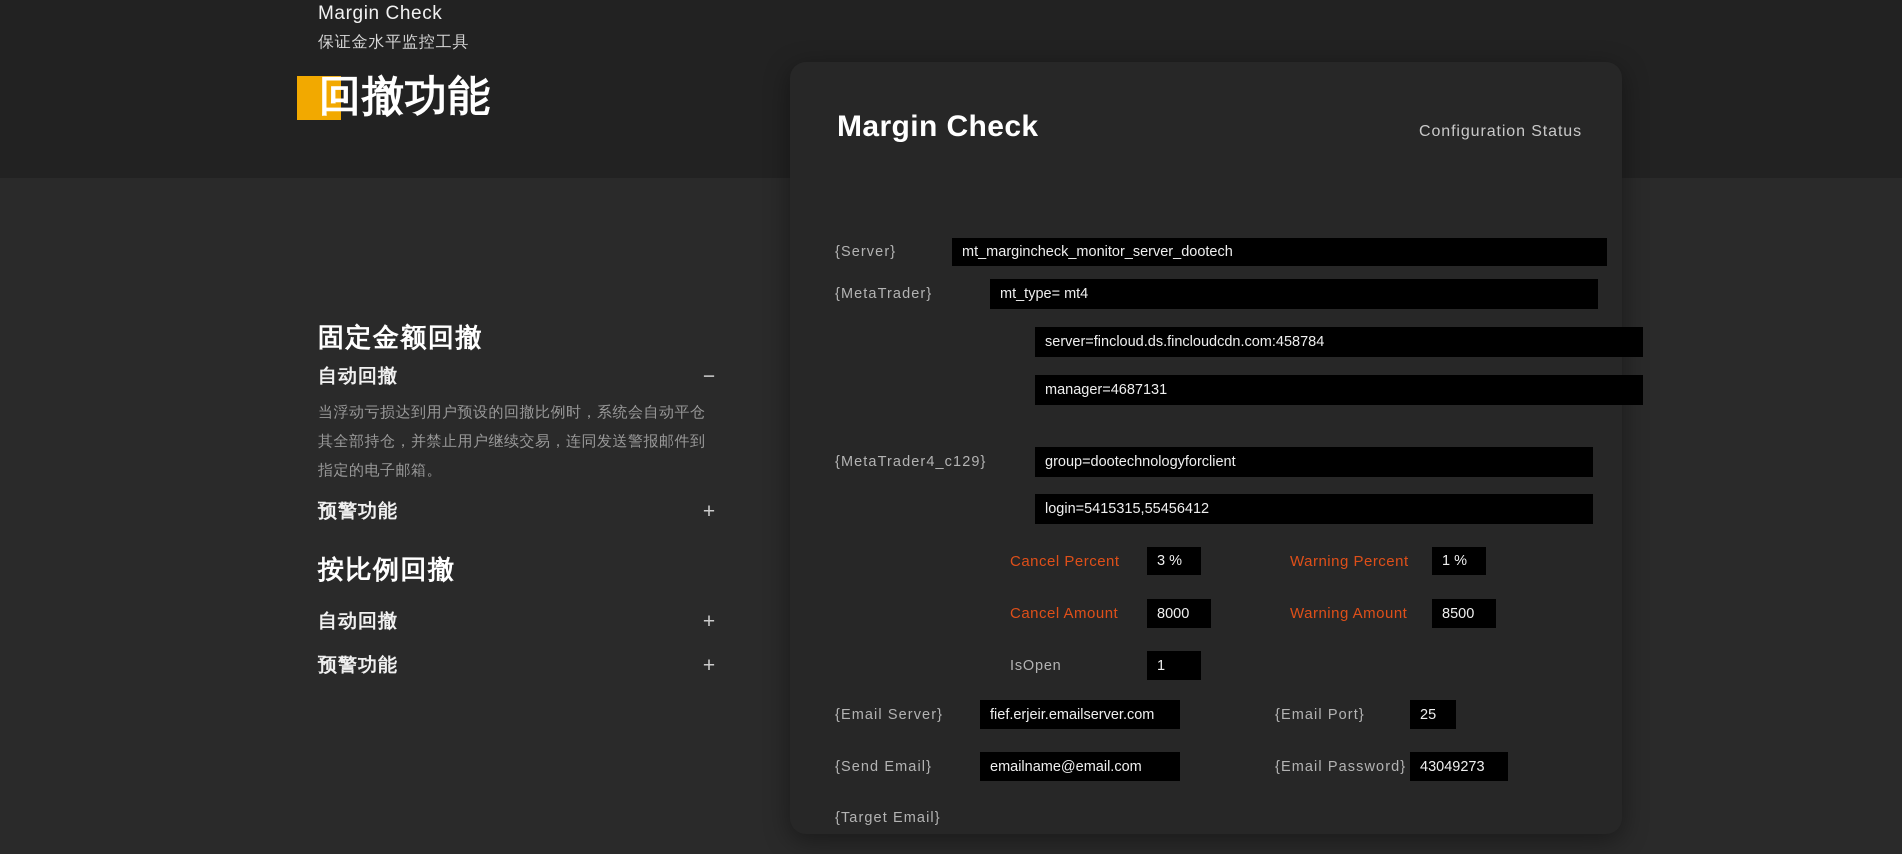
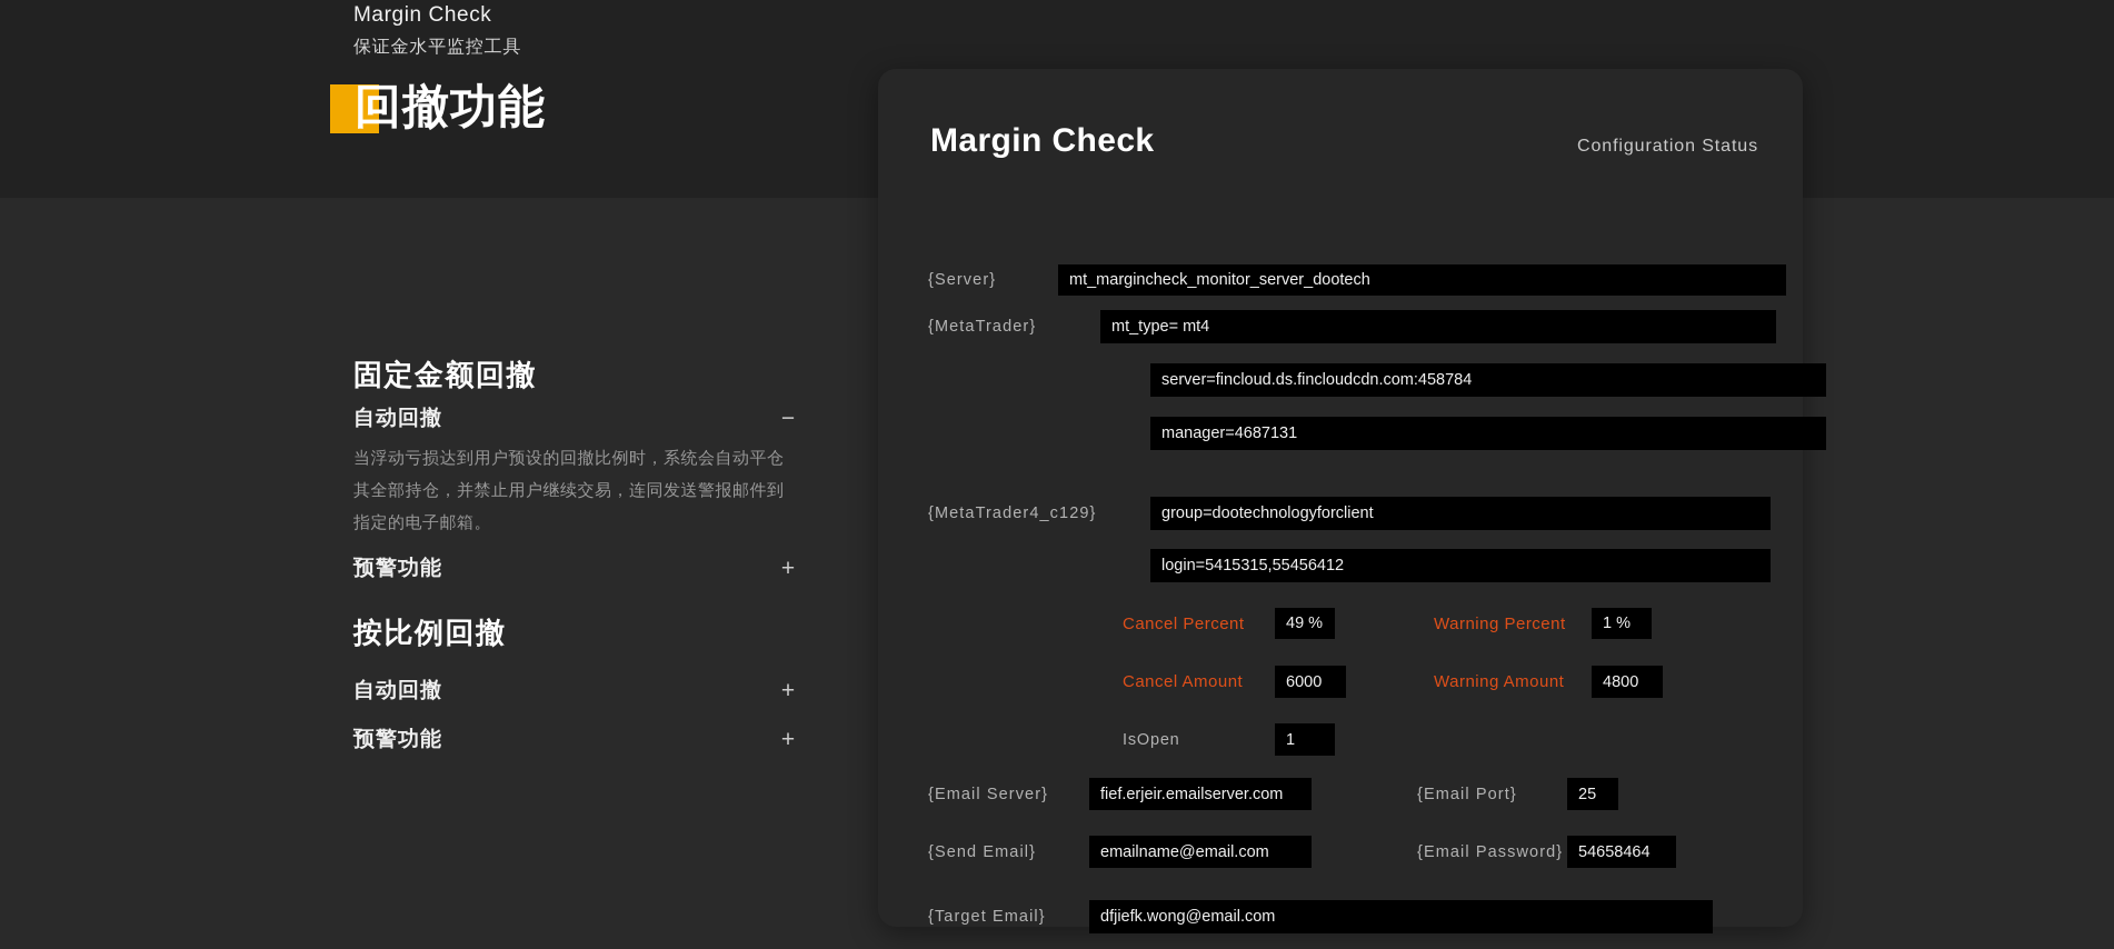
  Margin Check
  保证金水平监控工具
  回撤功能
  固定金额回撤
  自动回撤
  −
  当浮动亏损达到用户预设的回撤比例时，系统会自动平仓其全部持仓，并禁止用户继续交易，连同发送警报邮件到指定的电子邮箱。
  预警功能
  +
  按比例回撤
  自动回撤
  +
  预警功能
  +
  Margin Check
  Configuration Status
  {Server}
  mt_margincheck_monitor_server_dootech
  {MetaTrader}
  mt_type= mt4
  server=fincloud.ds.fincloudcdn.com:458784
  manager=4687131
  {MetaTrader4_c129}
  group=dootechnologyforclient
  login=5415315,55456412
  Cancel Percent
- 3 %
+ 49 %
  Warning Percent
  1 %
  Cancel Amount
- 8000
+ 6000
  Warning Amount
- 8500
+ 4800
  IsOpen
  1
  {Email Server}
  fief.erjeir.emailserver.com
  {Email Port}
  25
  {Send Email}
  emailname@email.com
  {Email Password}
- 43049273
+ 54658464
  {Target Email}
+ dfjiefk.wong@email.com
